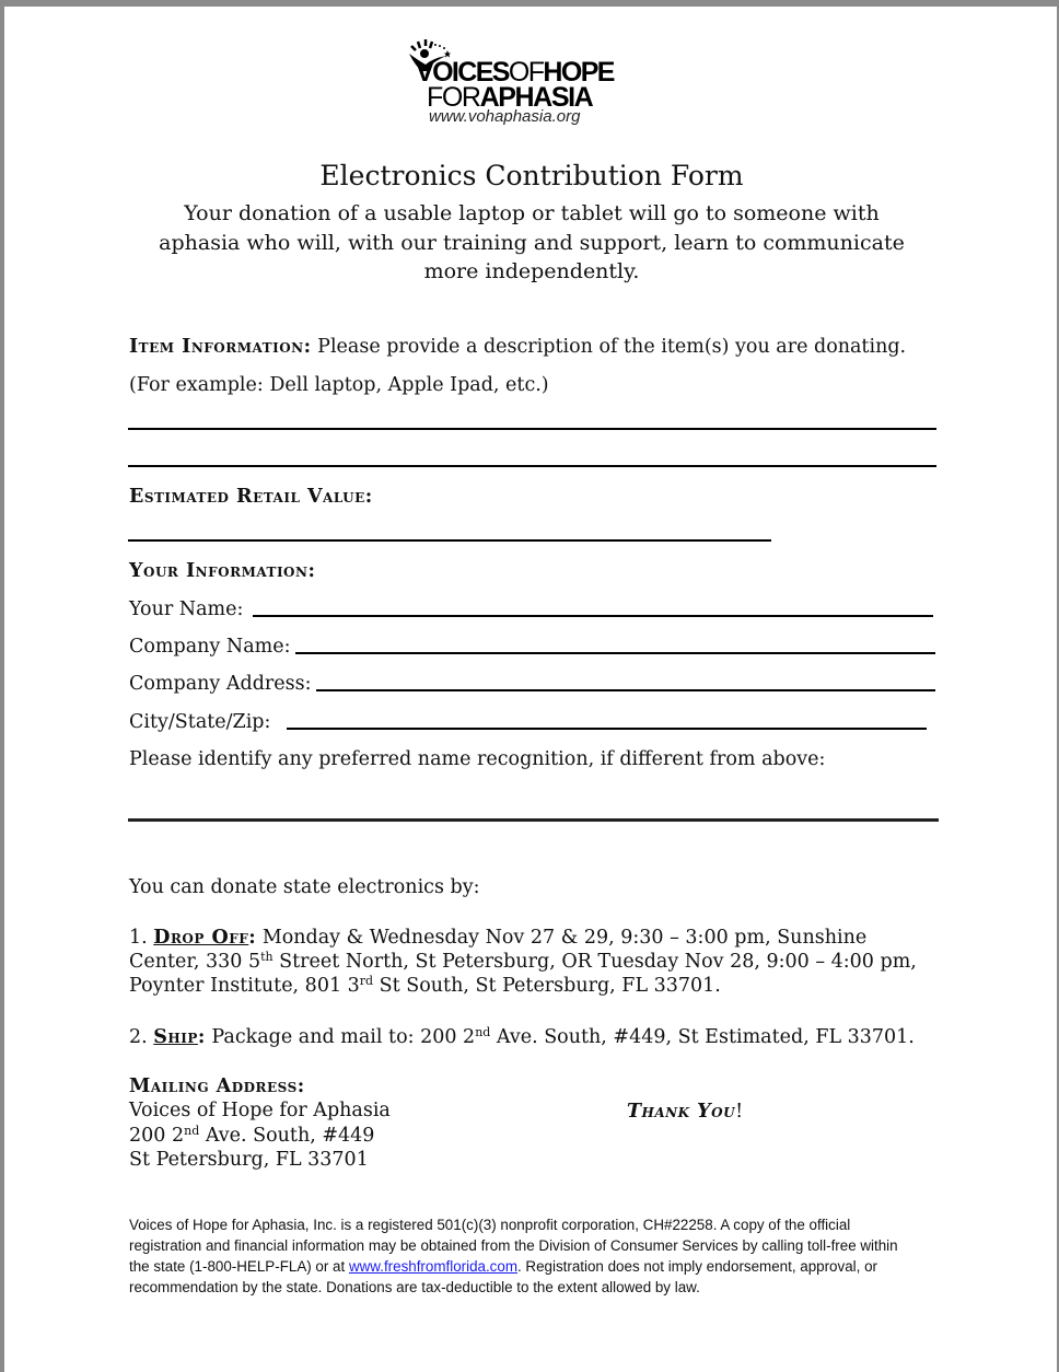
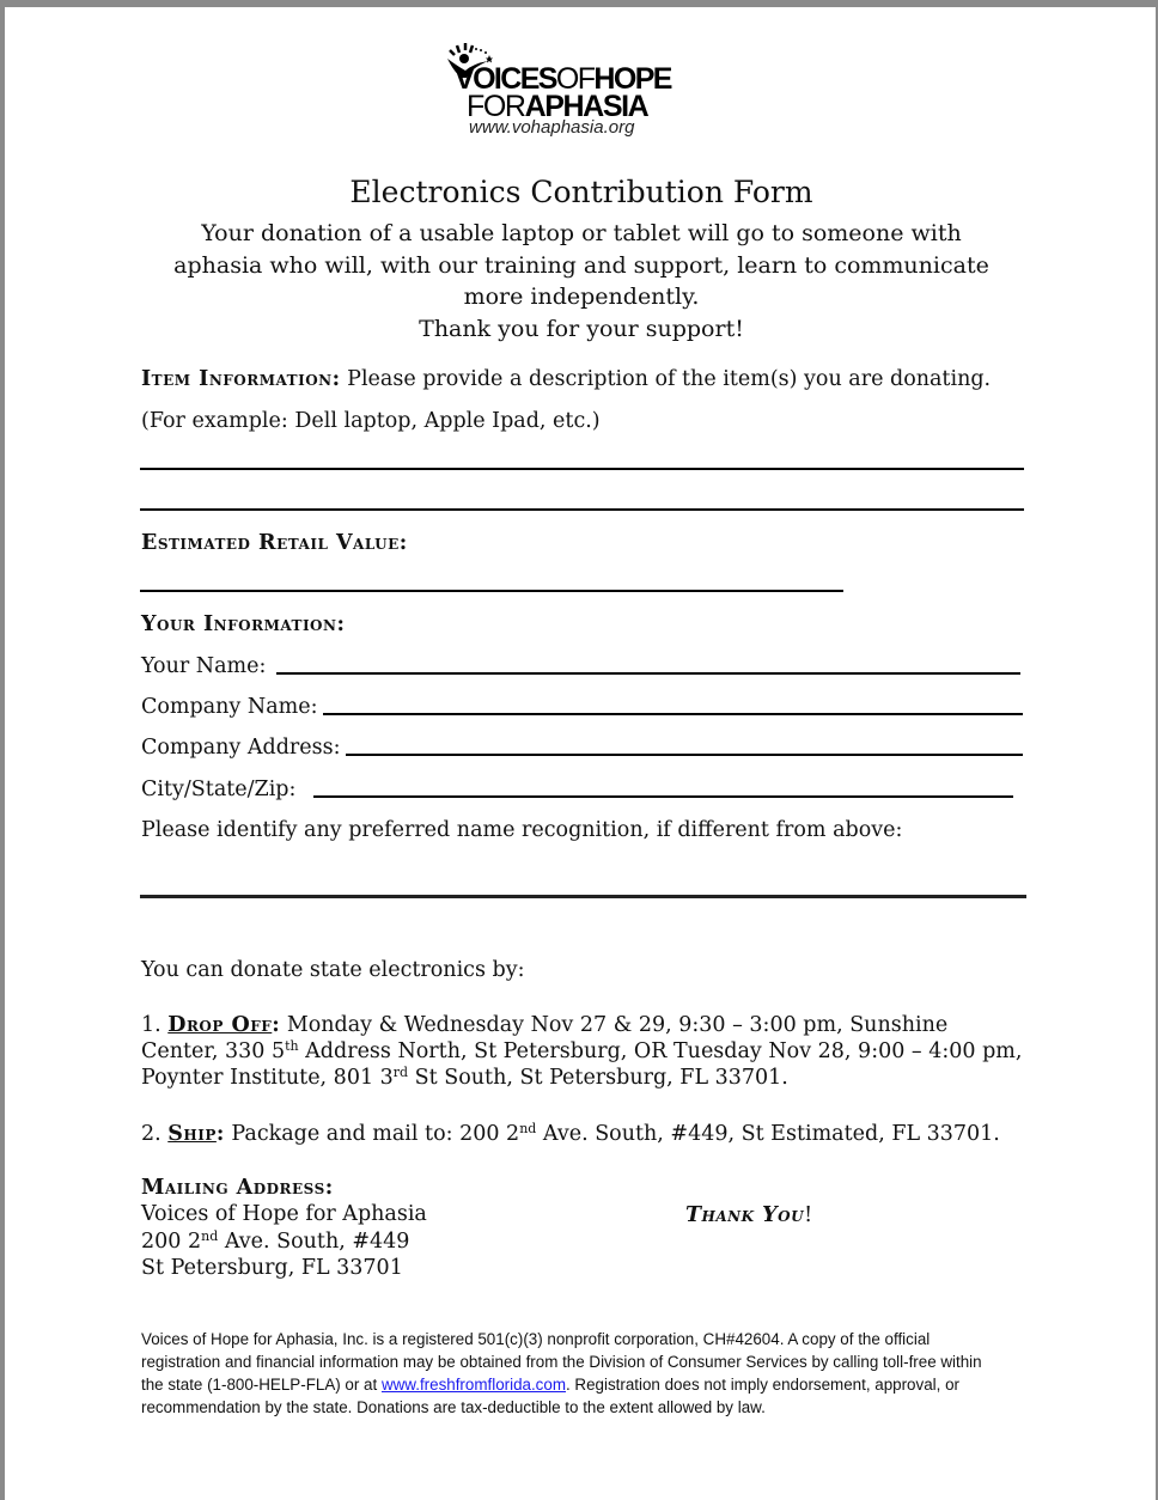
  VOICESOFHOPE
  FORAPHASIA
  www.vohaphasia.org
  Electronics Contribution Form
  Your donation of a usable laptop or tablet will go to someone with
  aphasia who will, with our training and support, learn to communicate
  more independently.
+ Thank you for your support!
  Item Information: Please provide a description of the item(s) you are donating.
  (For example: Dell laptop, Apple Ipad, etc.)
  Estimated Retail Value:
  Your Information:
  Your Name:
  Company Name:
  Company Address:
  City/State/Zip:
  Please identify any preferred name recognition, if different from above:
  You can donate state electronics by:
  1. Drop Off: Monday & Wednesday Nov 27 & 29, 9:30 – 3:00 pm, Sunshine
- Center, 330 5th Street North, St Petersburg, OR Tuesday Nov 28, 9:00 – 4:00 pm,
+ Center, 330 5th Address North, St Petersburg, OR Tuesday Nov 28, 9:00 – 4:00 pm,
  Poynter Institute, 801 3rd St South, St Petersburg, FL 33701.
  2. Ship: Package and mail to: 200 2nd Ave. South, #449, St Estimated, FL 33701.
  Mailing Address:
  Voices of Hope for Aphasia
  200 2nd Ave. South, #449
  St Petersburg, FL 33701
  Thank You!
- Voices of Hope for Aphasia, Inc. is a registered 501(c)(3) nonprofit corporation, CH#22258. A copy of the official registration and financial information may be obtained from the Division of Consumer Services by calling toll-free within the state (1-800-HELP-FLA) or at www.freshfromflorida.com. Registration does not imply endorsement, approval, or recommendation by the state. Donations are tax-deductible to the extent allowed by law.
+ Voices of Hope for Aphasia, Inc. is a registered 501(c)(3) nonprofit corporation, CH#42604. A copy of the official registration and financial information may be obtained from the Division of Consumer Services by calling toll-free within the state (1-800-HELP-FLA) or at www.freshfromflorida.com. Registration does not imply endorsement, approval, or recommendation by the state. Donations are tax-deductible to the extent allowed by law.
